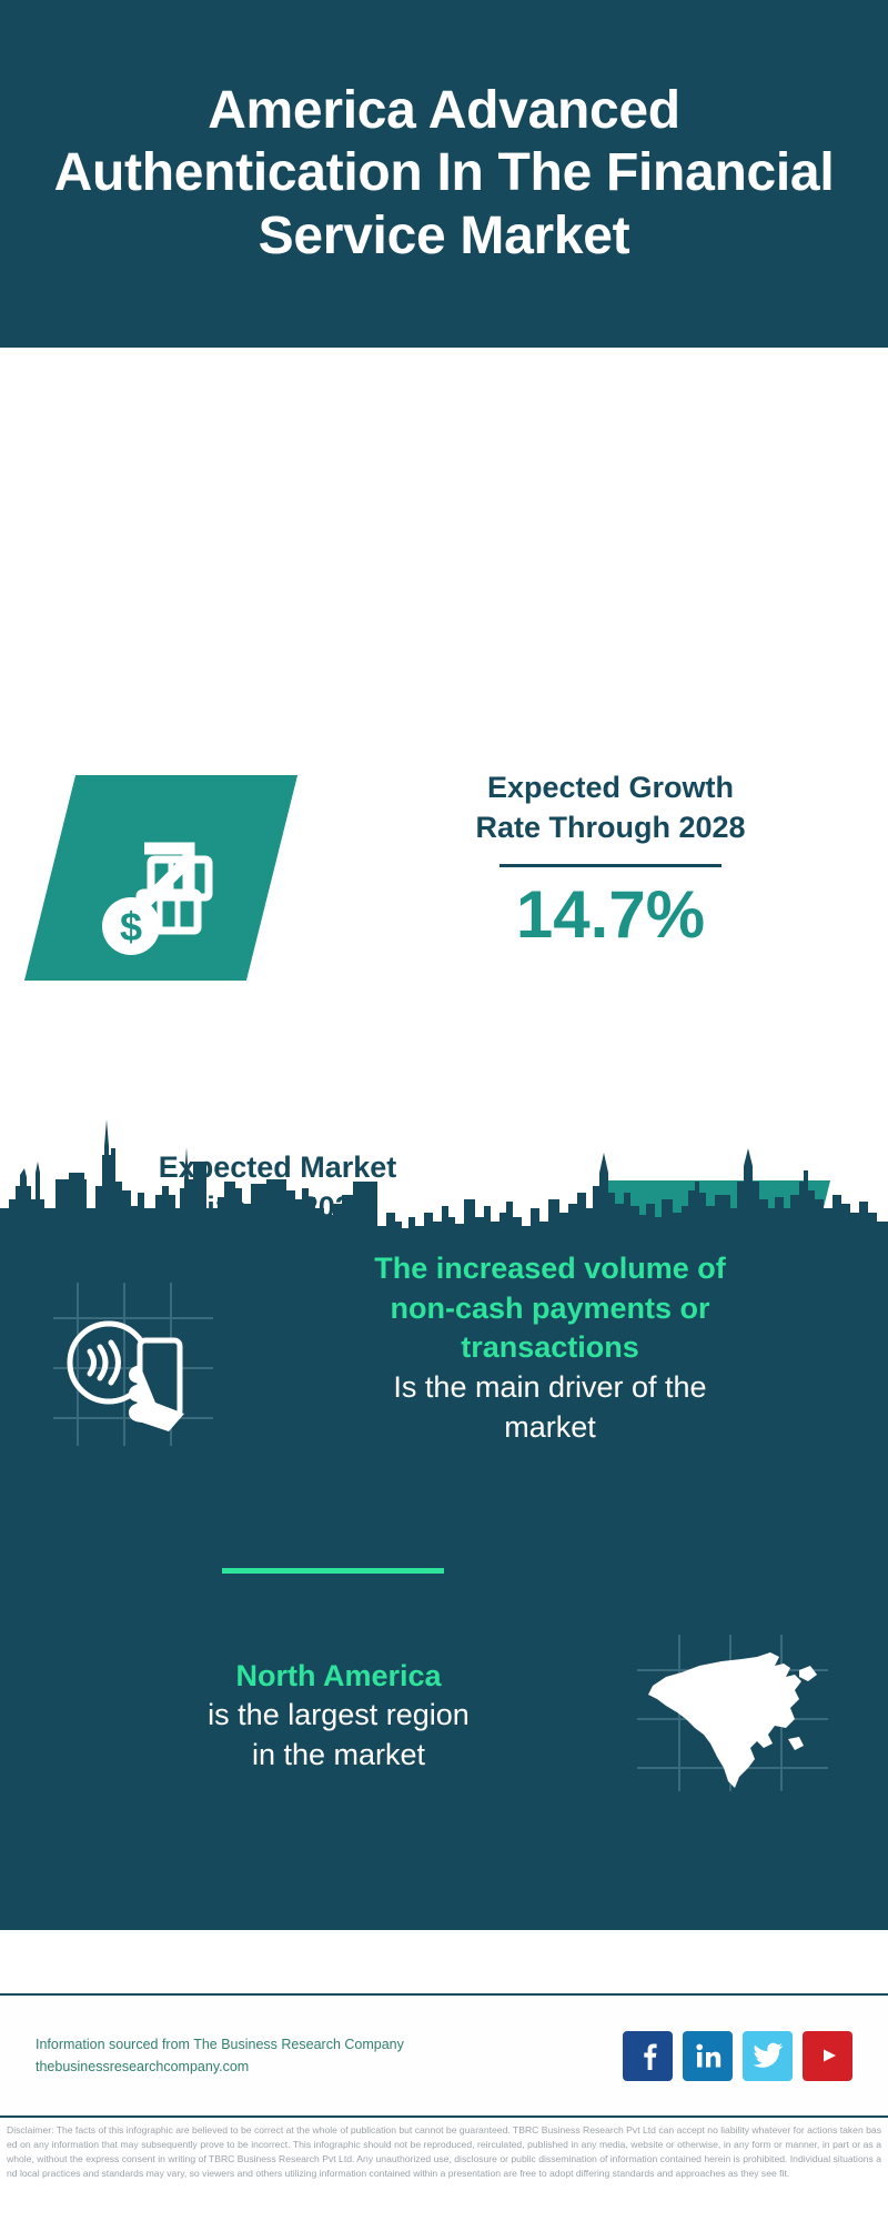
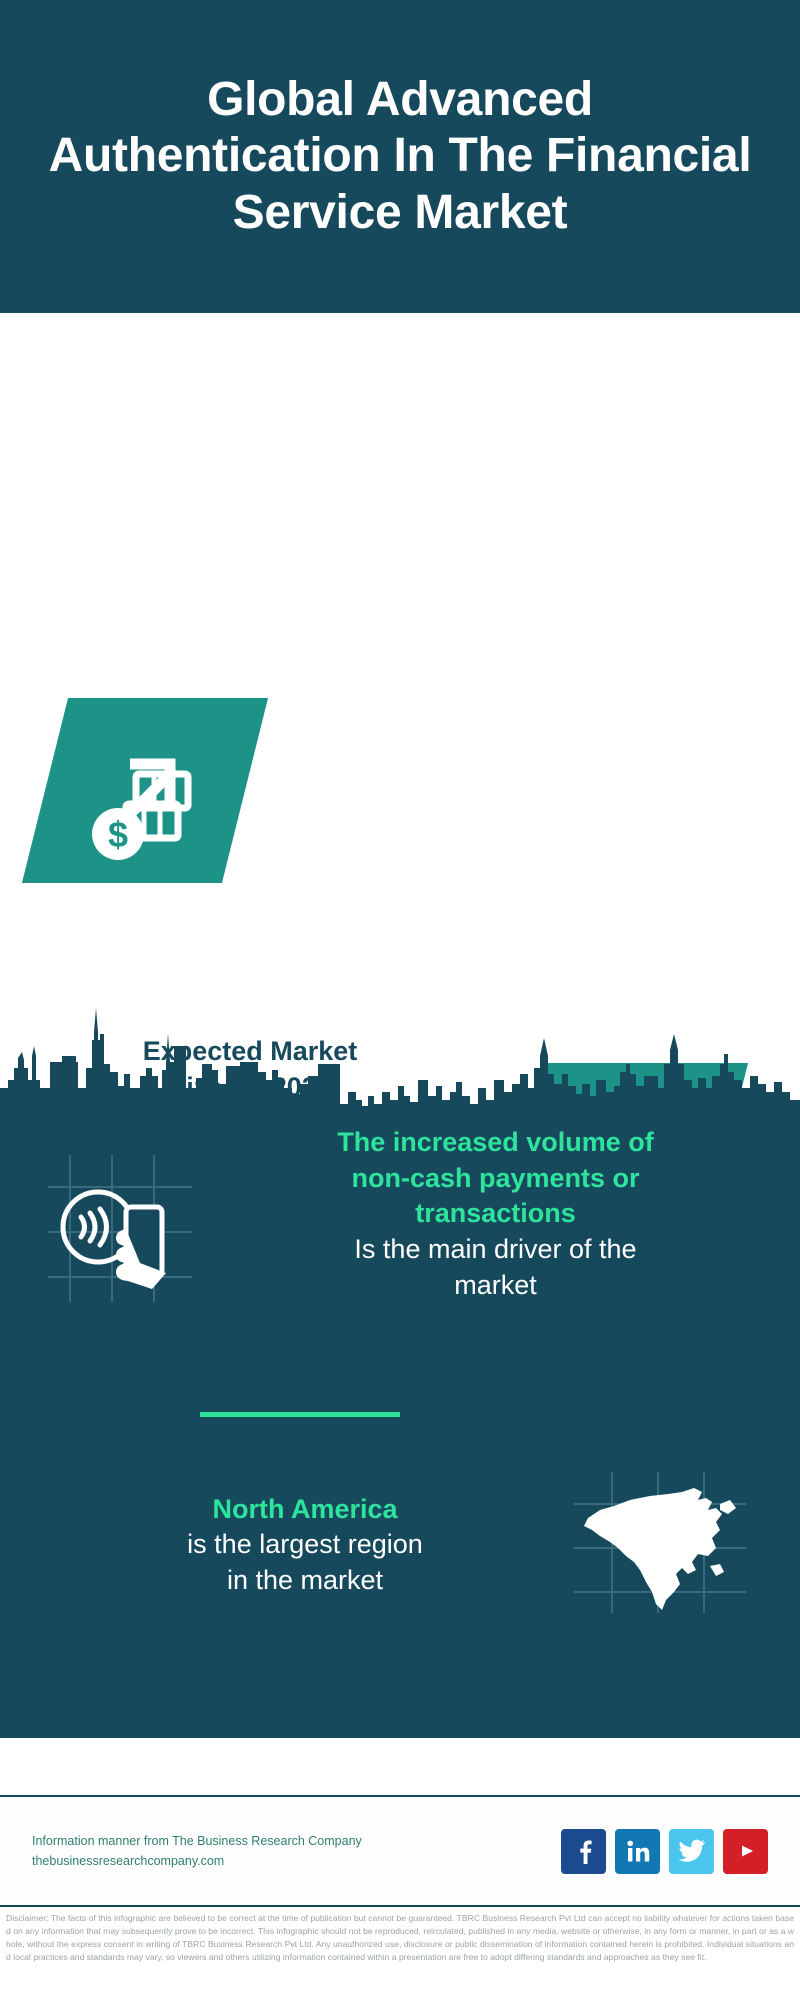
- America Advanced Authentication In The Financial Service Market
+ Global Advanced Authentication In The Financial Service Market
  $
- Expected Growth
- Rate Through 2028
- 14.7%
  Eected Market
  The increased volume of
  non-cash payments or
  transactions
  Is the main driver of the
  market
  North America
  is the largest region
  in the market
- Information sourced from The Business Research Company
+ Information manner from The Business Research Company
  thebusinessresearchcompany.com
- Disclaimer: The facts of this infographic are believed to be correct at the whole of publication but cannot be guaranteed. TBRC Business Research Pvt Ltd can accept no liability whatever for actions taken based on any information that may subsequently prove to be incorrect. This infographic should not be reproduced, reirculated, published in any media, website or otherwise, in any form or manner, in part or as a whole, without the express consent in writing of TBRC Business Research Pvt Ltd. Any unauthorized use, disclosure or public dissemination of information contained herein is prohibited. Individual situations and local practices and standards may vary, so viewers and others utilizing information contained within a presentation are free to adopt differing standards and approaches as they see fit.
+ Disclaimer: The facts of this infographic are believed to be correct at the time of publication but cannot be guaranteed. TBRC Business Research Pvt Ltd can accept no liability whatever for actions taken based on any information that may subsequently prove to be incorrect. This infographic should not be reproduced, reirculated, published in any media, website or otherwise, in any form or manner, in part or as a whole, without the express consent in writing of TBRC Business Research Pvt Ltd. Any unauthorized use, disclosure or public dissemination of information contained herein is prohibited. Individual situations and local practices and standards may vary, so viewers and others utilizing information contained within a presentation are free to adopt differing standards and approaches as they see fit.
